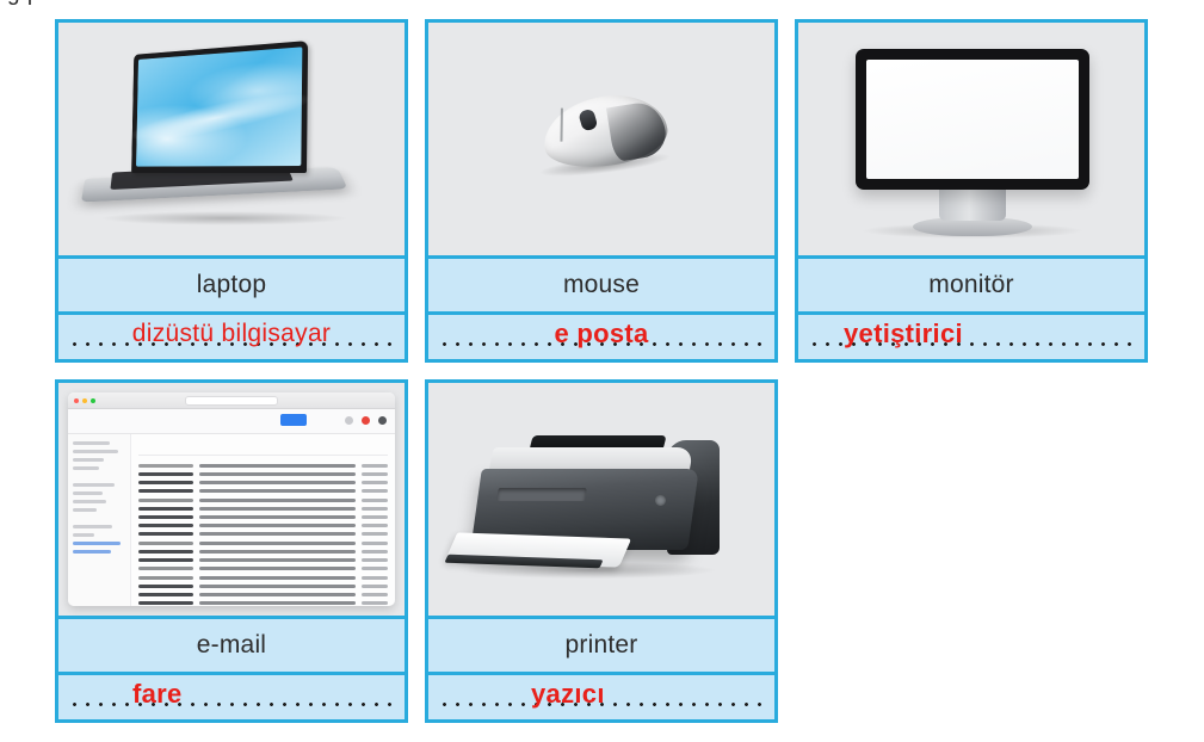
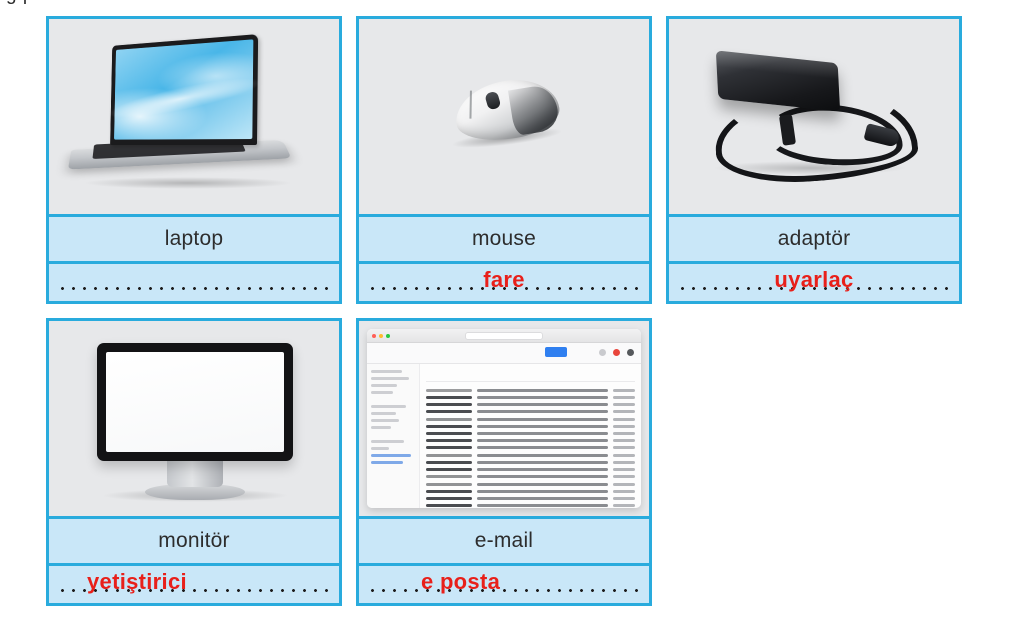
  laptop
- dizüstü bilgisayar
  mouse
- e posta
+ fare
+ adaptör
+ uyarlaç
  monitör
  yetiştirici
  e-mail
- fare
+ e posta
- printer
- yazıcı
